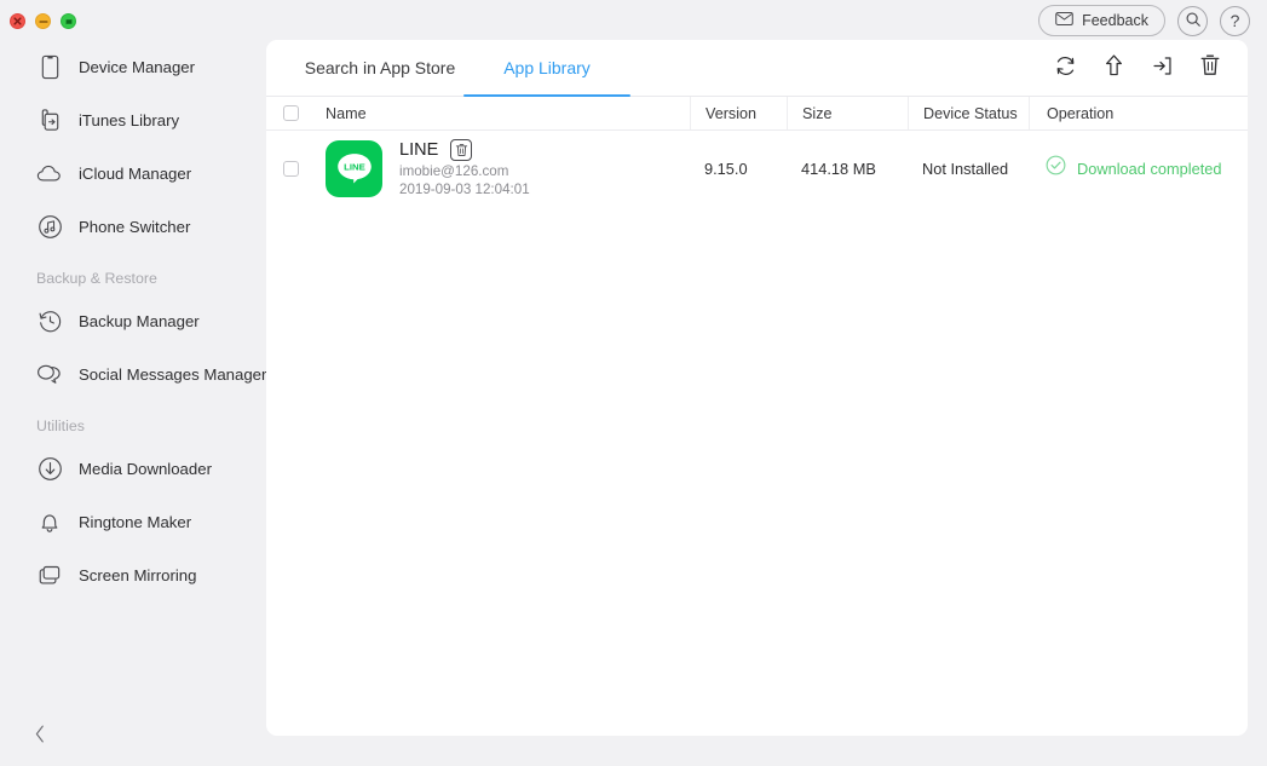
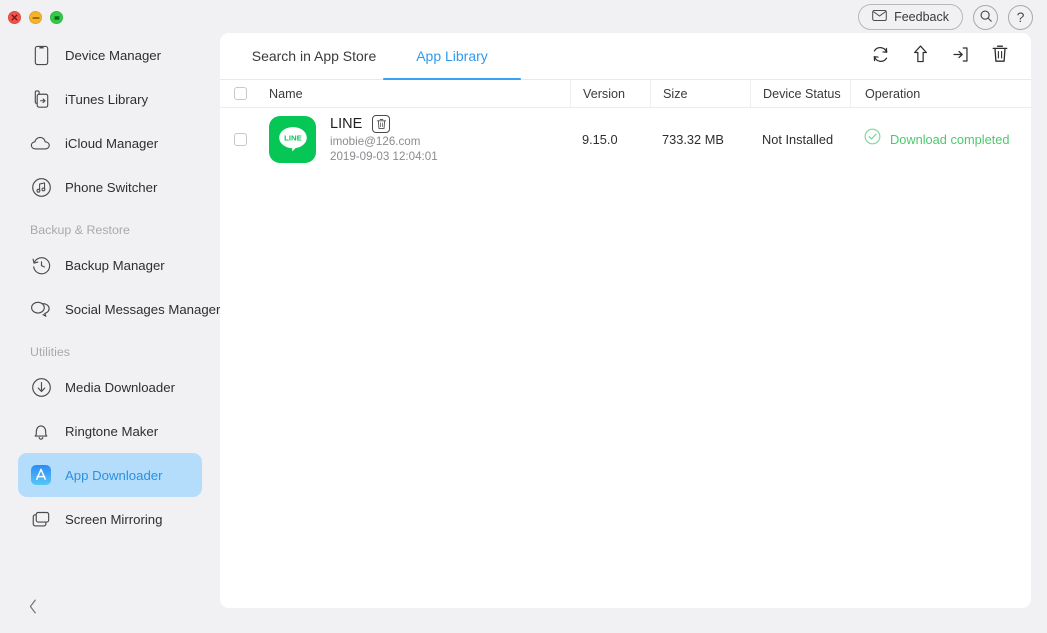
  Feedback
  ?
  Device Manager
  iTunes Library
  iCloud Manager
  Phone Switcher
  Backup & Restore
  Backup Manager
  Social Messages Manager
  Utilities
  Media Downloader
  Ringtone Maker
+ App Downloader
  Screen Mirroring
  Search in App Store
  App Library
  Name
  Version
  Size
  Device Status
  Operation
  LINE
  LINE
  imobie@126.com
  2019-09-03 12:04:01
  9.15.0
- 414.18 MB
+ 733.32 MB
  Not Installed
  Download completed
